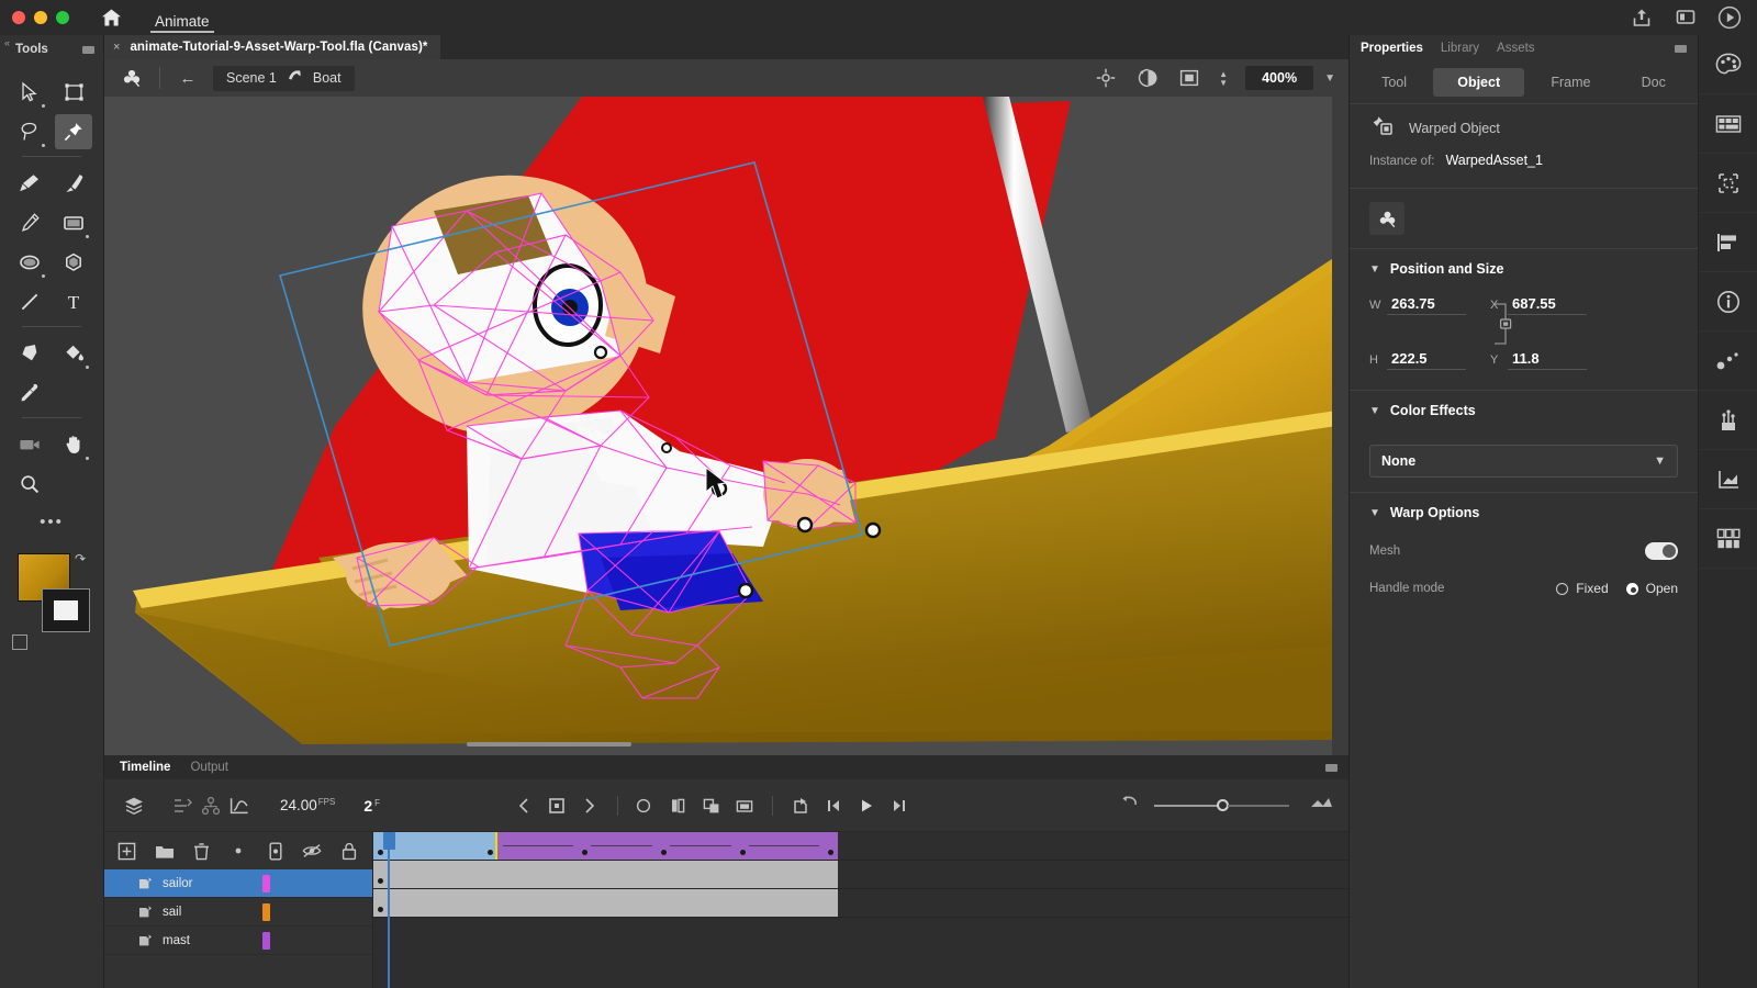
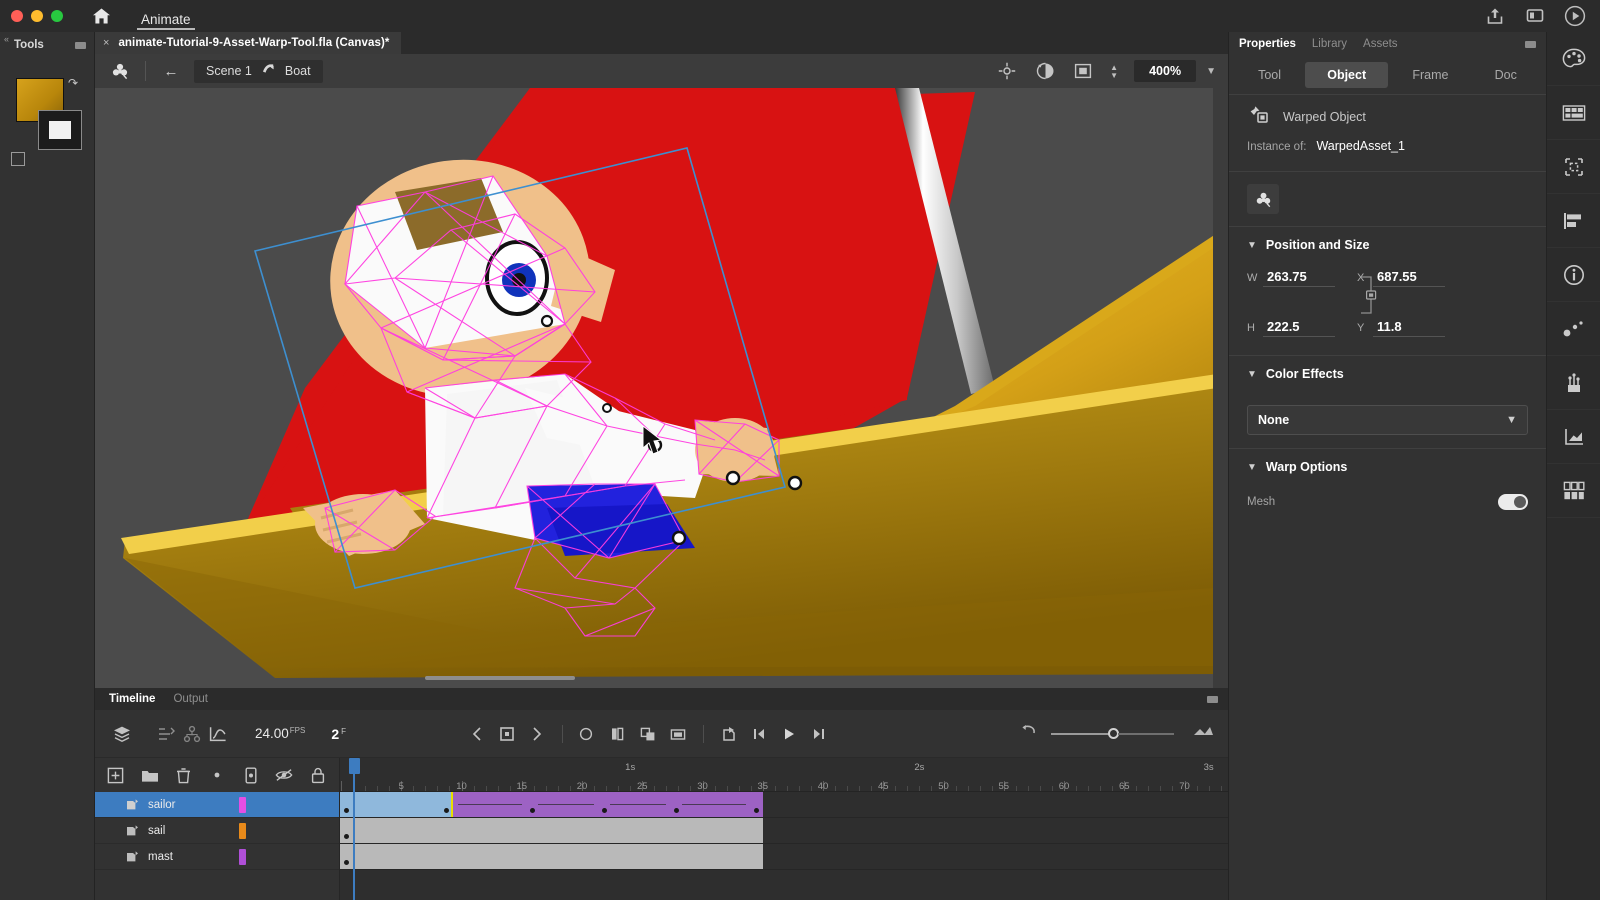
  Animate
  «
  Tools
- T
- •••
  ↷
  ×
  animate-Tutorial-9-Asset-Warp-Tool.fla (Canvas)*
  ←
  Scene 1
  Boat
  ▲
  ▼
  400%
  ▼
  Timeline
  Output
  24.00
  FPS
  2
  F
  sailor
  sail
  mast
+ 5
+ 10
+ 15
+ 20
+ 25
+ 30
+ 35
+ 40
+ 45
+ 50
+ 55
+ 60
+ 65
+ 70
+ 1s
+ 2s
+ 3s
  Properties
  Library
  Assets
  Tool
  Object
  Frame
  Doc
  Warped Object
  Instance of:
  WarpedAsset_1
  ▼
  Position and Size
  W
  263.75
  X
  687.55
  H
  222.5
  Y
  11.8
  ▼
  Color Effects
  None
  ▼
  ▼
  Warp Options
  Mesh
- Handle mode
- Fixed
- Open
